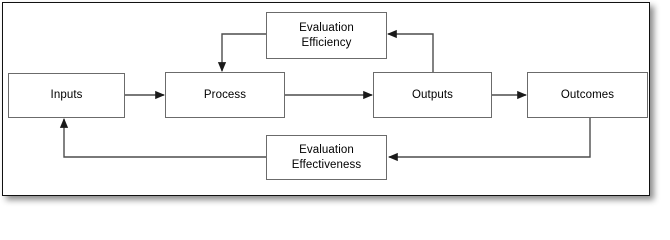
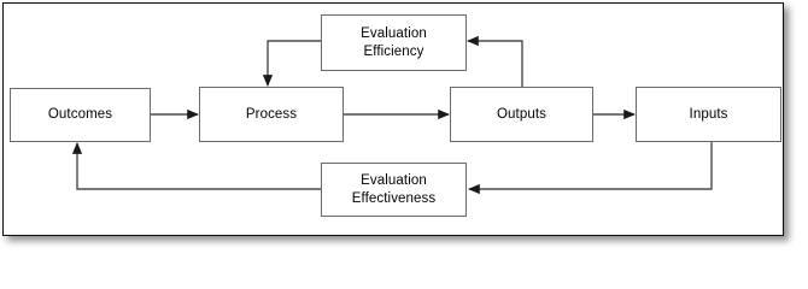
- Inputs
+ Outcomes
  Process
  Outputs
- Outcomes
+ Inputs
  Evaluation
  Efficiency
  Evaluation
  Effectiveness
